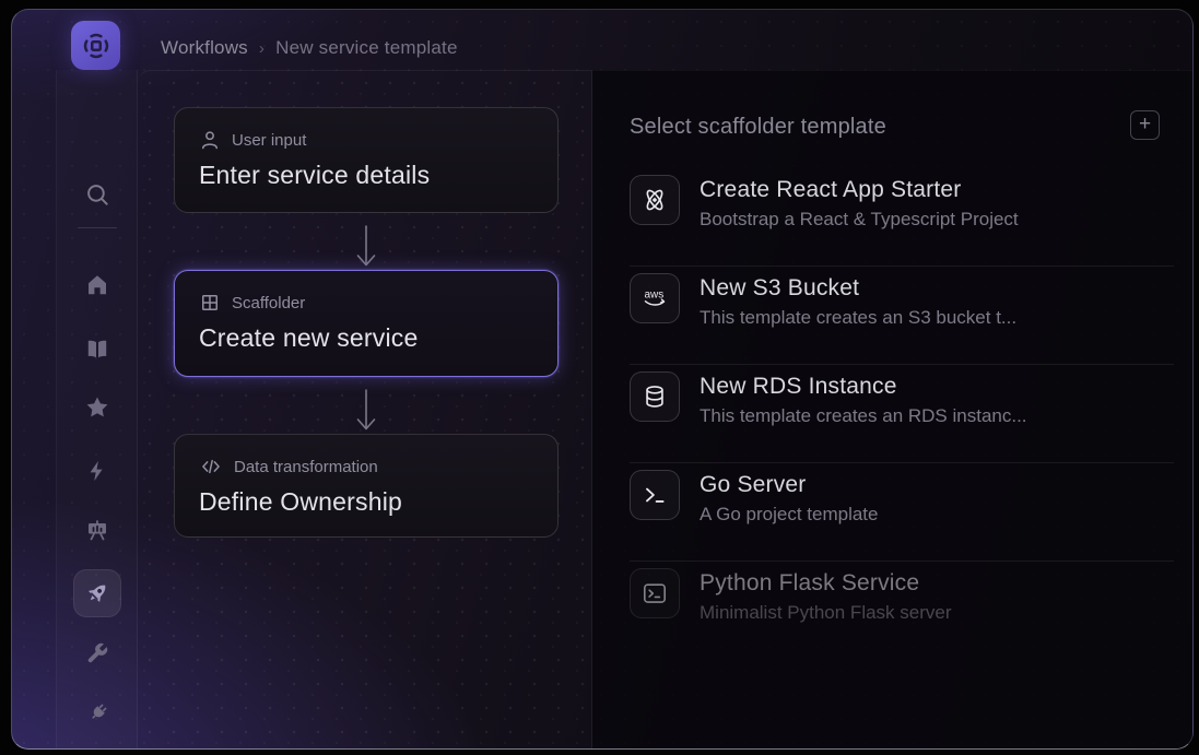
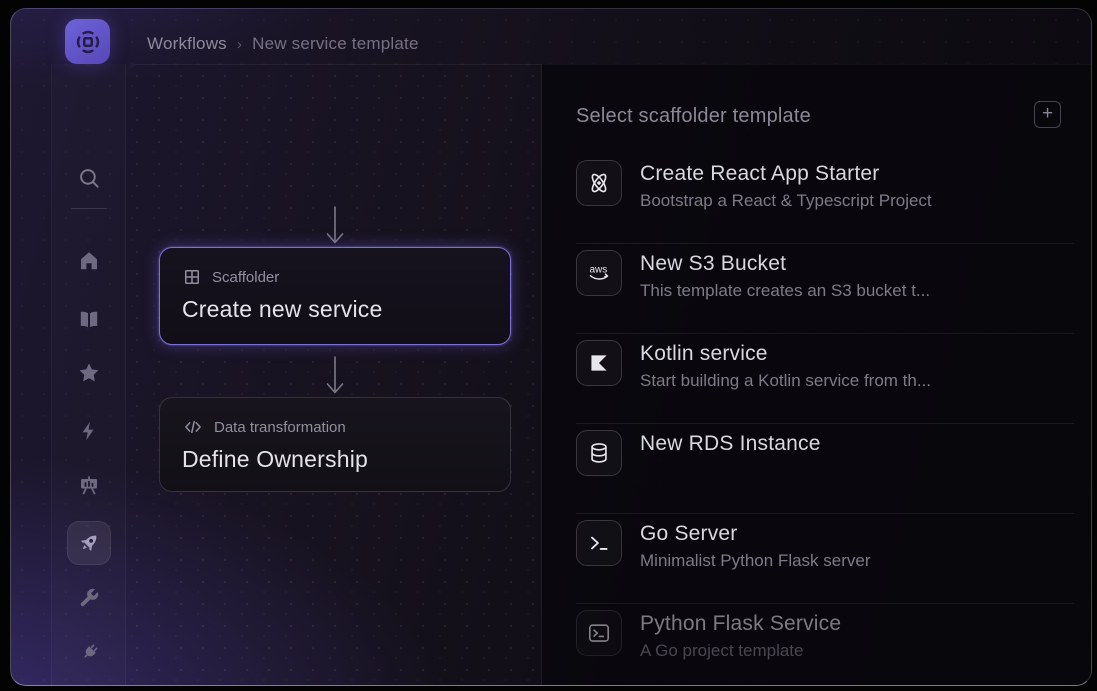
  Workflows
  ›
  New service template
- User input
- Enter service details
  Scaffolder
  Create new service
  Data transformation
  Define Ownership
  Select scaffolder template
  +
  Create React App Starter
  Bootstrap a React & Typescript Project
  aws
  New S3 Bucket
  This template creates an S3 bucket t...
+ Kotlin service
+ Start building a Kotlin service from th...
  New RDS Instance
- This template creates an RDS instanc...
  Go Server
- A Go project template
+ Minimalist Python Flask server
  Python Flask Service
- Minimalist Python Flask server
+ A Go project template
